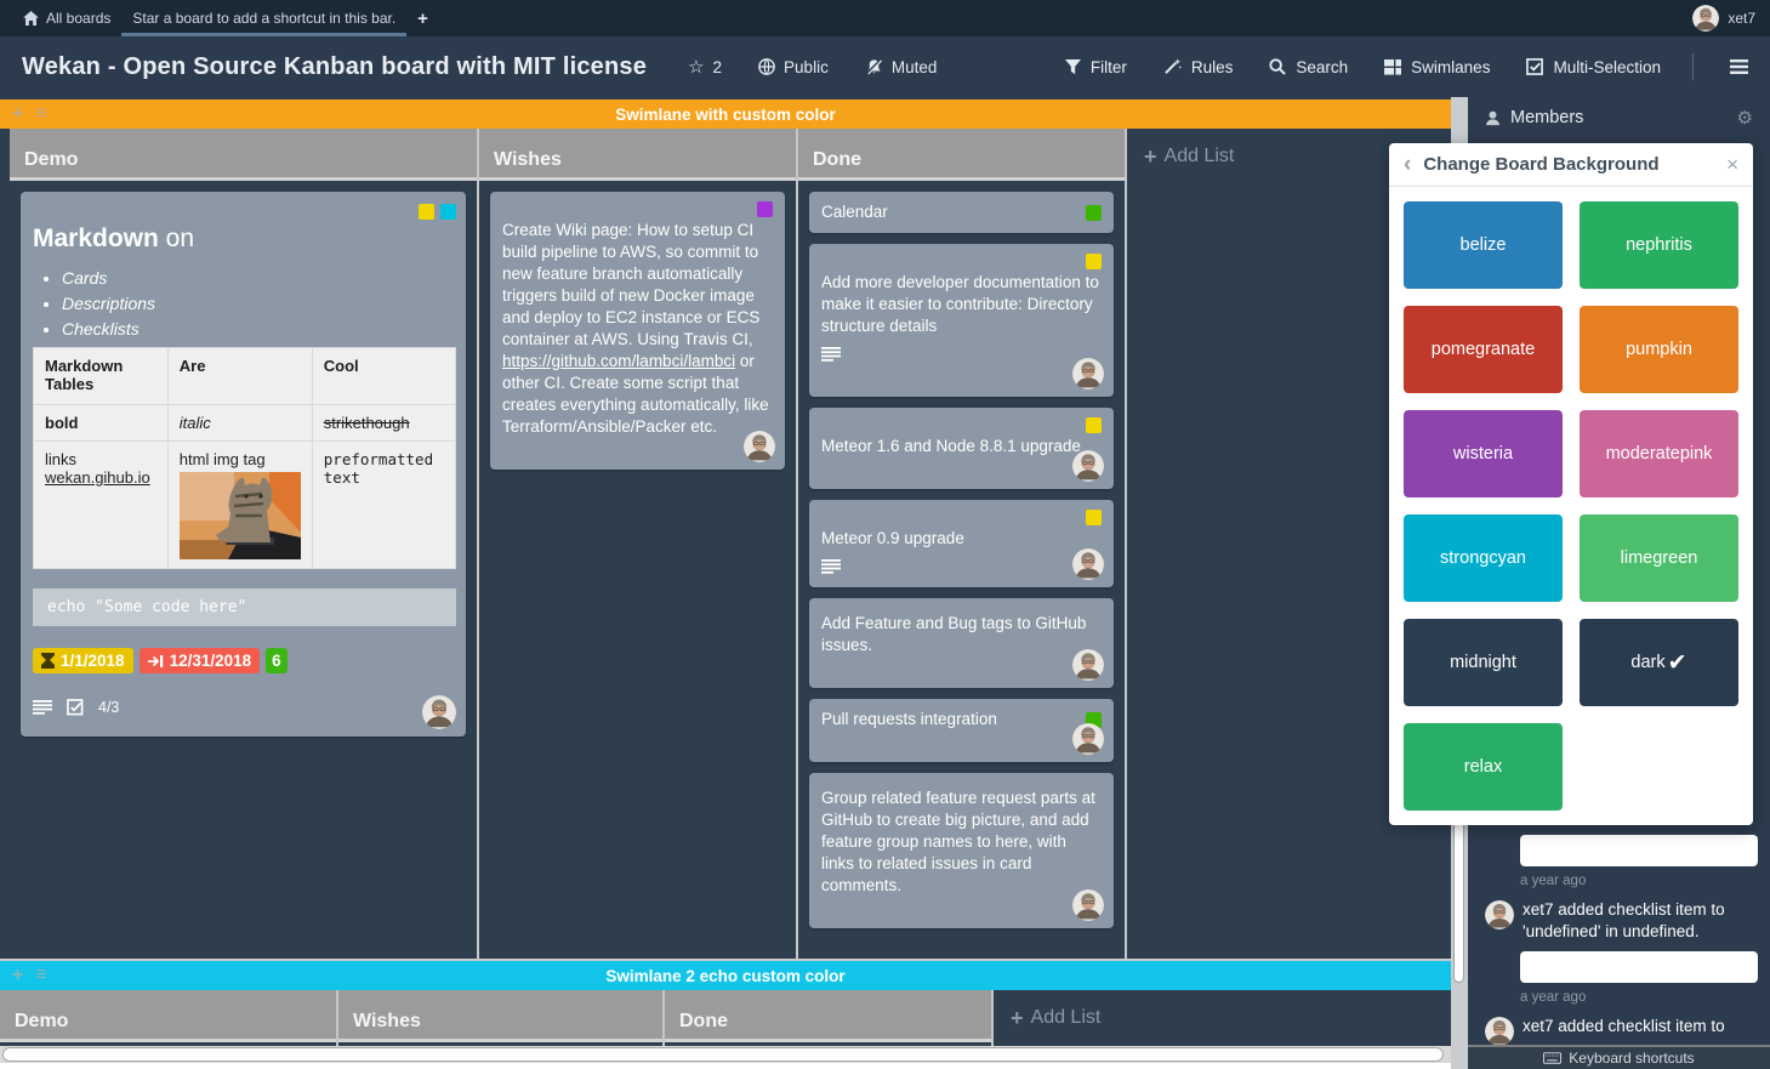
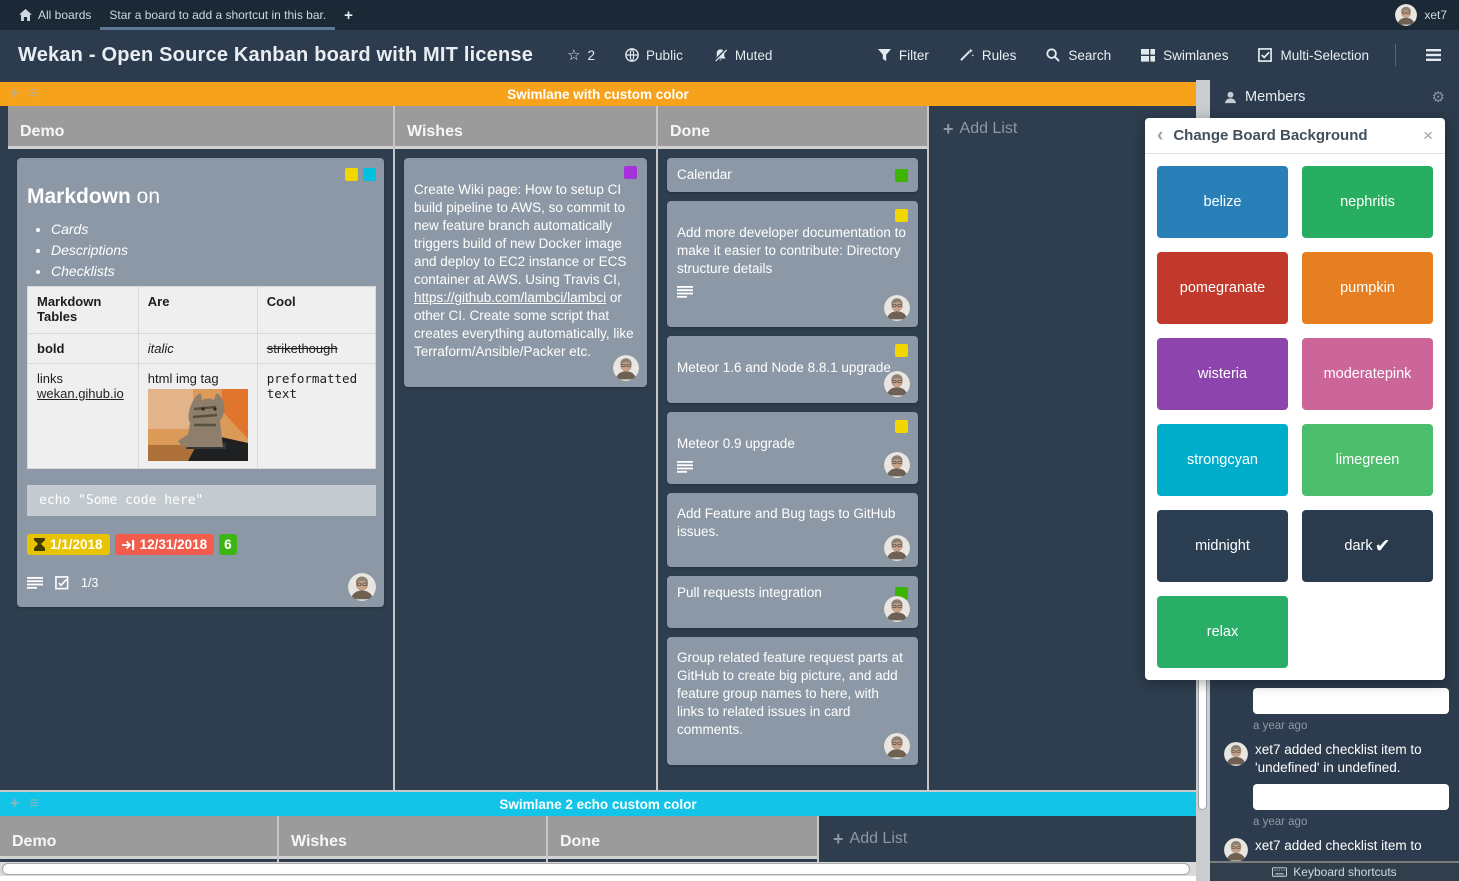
  All boards
  Star a board to add a shortcut in this bar.
  +
  xet7
  Wekan - Open Source Kanban board with MIT license
  ☆
  2
  Public
  Muted
  Filter
  Rules
  Search
  Swimlanes
  Multi-Selection
  +
  ≡
  Swimlane with custom color
  Demo
  Markdown on
  Cards
  Descriptions
  Checklists
  Markdown Tables	Are	Cool
  bold	italic	strikethough
  links wekan.gihub.io	html img tag	preformatted text
  echo "Some code here"
  1/1/2018
  12/31/2018
  6
- 4/3
+ 1/3
  Wishes
  Create Wiki page: How to setup CI build pipeline to AWS, so commit to new feature branch automatically triggers build of new Docker image and deploy to EC2 instance or ECS container at AWS. Using Travis CI, https://github.com/lambci/lambci or other CI. Create some script that creates everything automatically, like Terraform/Ansible/Packer etc.
  Done
  Calendar
  Add more developer documentation to make it easier to contribute: Directory structure details
  Meteor 1.6 and Node 8.8.1 upgrade
  Meteor 0.9 upgrade
  Add Feature and Bug tags to GitHub issues.
  Pull requests integration
  Group related feature request parts at GitHub to create big picture, and add feature group names to here, with links to related issues in card comments.
  +
  Add List
  +
  ≡
  Swimlane 2 echo custom color
  Demo
  Wishes
  Done
  +
  Add List
  Members
  ⚙
  a year ago
  xet7 added checklist item to 'undefined' in undefined.
  a year ago
  xet7 added checklist item to
  Keyboard shortcuts
  ‹
  Change Board Background
  ×
  belize
  nephritis
  pomegranate
  pumpkin
  wisteria
  moderatepink
  strongcyan
  limegreen
  midnight
  dark
  ✔
  relax
